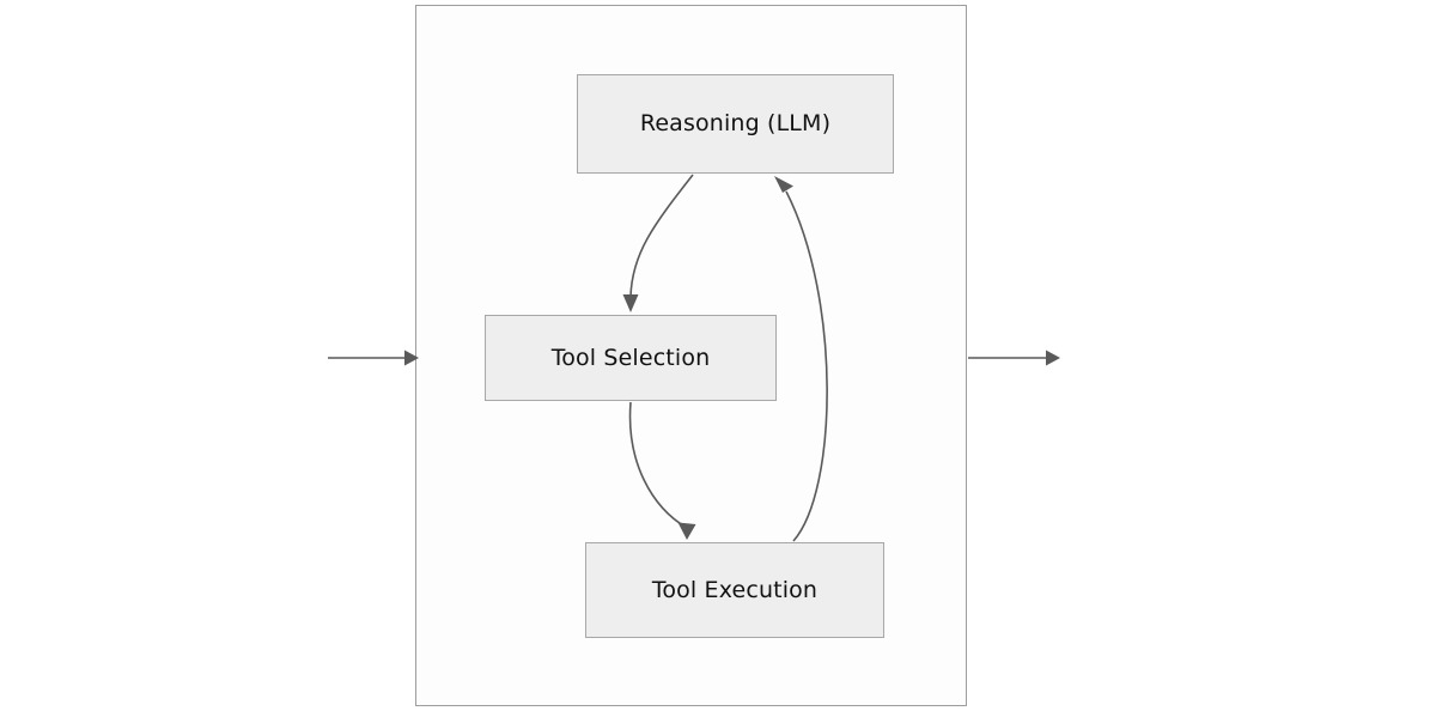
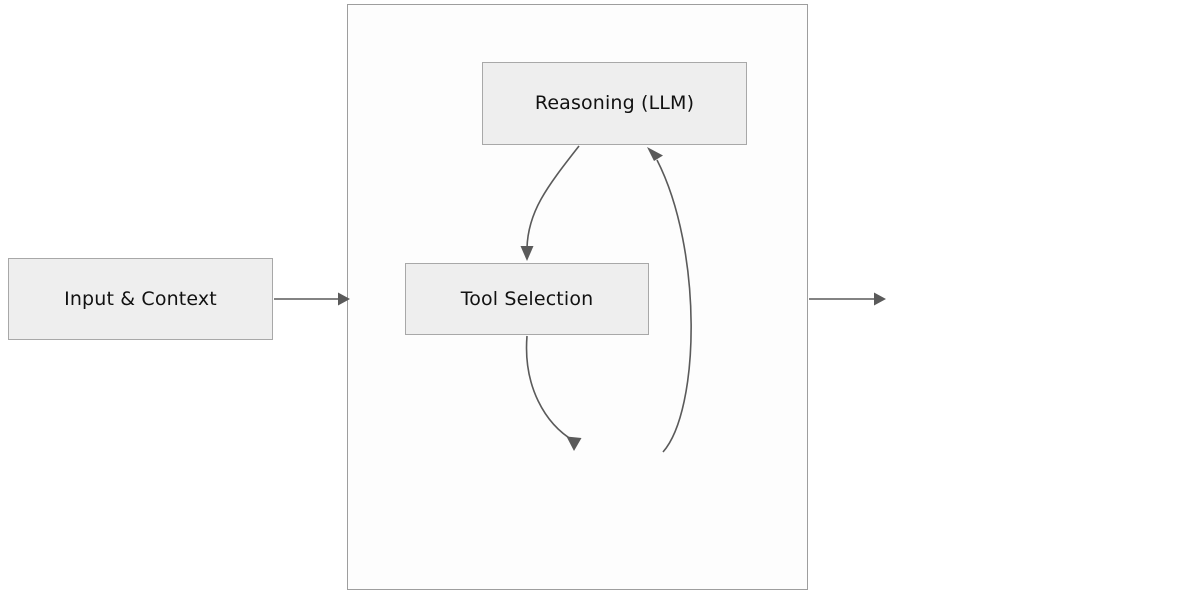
+ Input & Context
  Reasoning (LLM)
  Tool Selection
- Tool Execution
